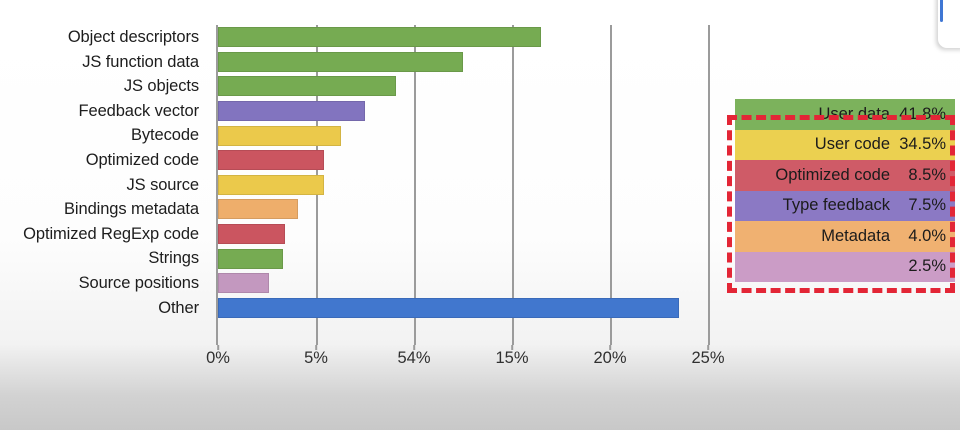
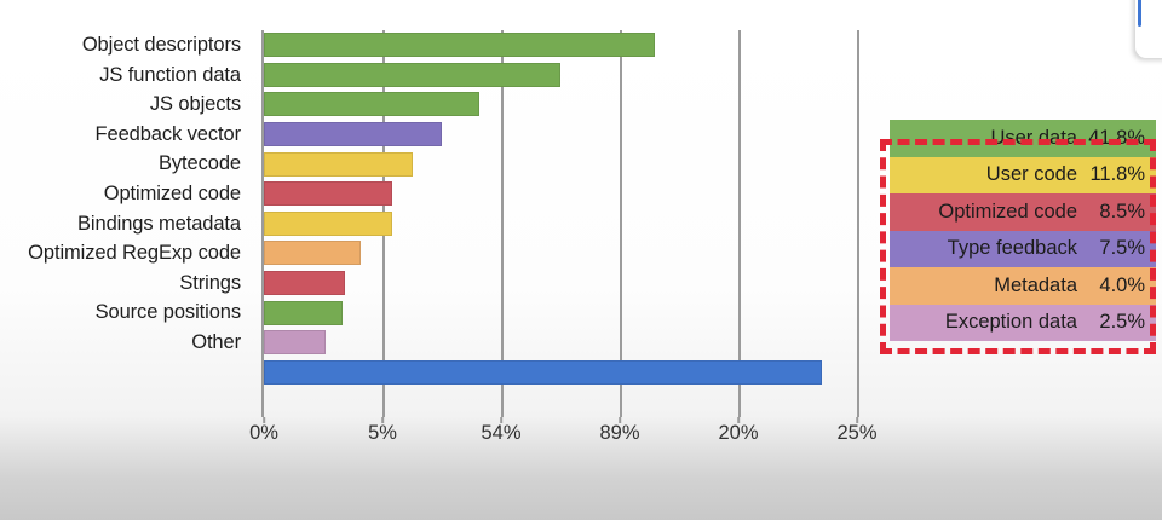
  Object descriptors
  JS function data
  JS objects
  Feedback vector
  Bytecode
  Optimized code
- JS source
  Bindings metadata
  Optimized RegExp code
  Strings
  Source positions
  Other
  0%
  5%
  54%
- 15%
+ 89%
  20%
  25%
  User data
  41.8%
  User code
- 34.5%
+ 11.8%
  Optimized code
  8.5%
  Type feedback
  7.5%
  Metadata
  4.0%
+ Exception data
  2.5%
